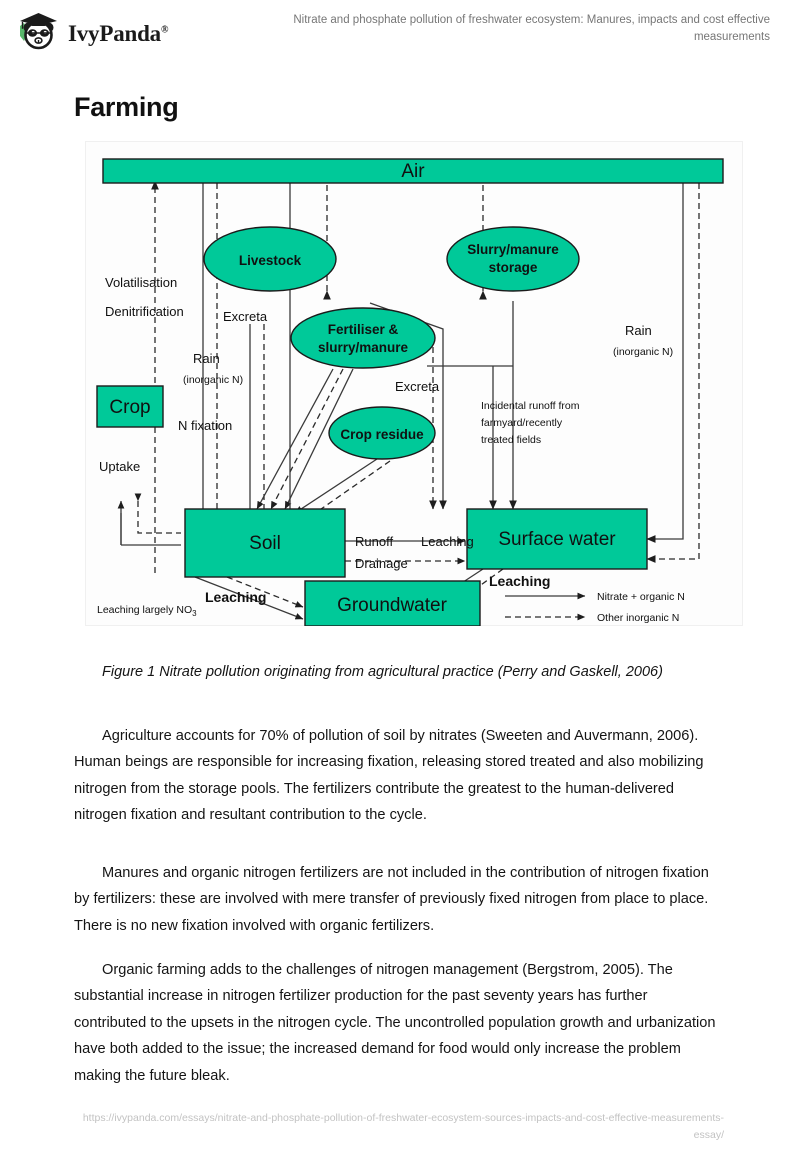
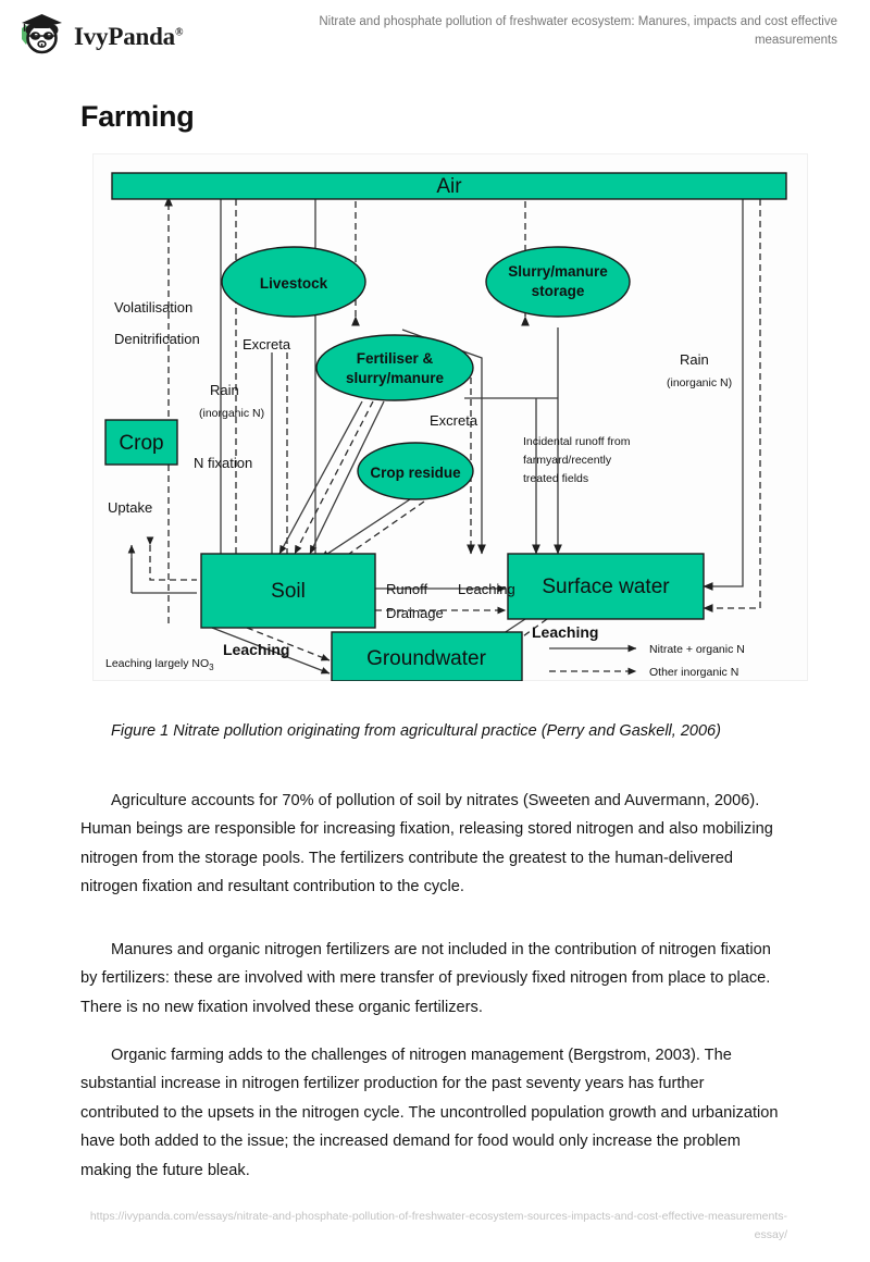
  IvyPanda®
  Nitrate and phosphate pollution of freshwater ecosystem: Manures, impacts and cost effective measurements
  Farming
  Air
  Livestock
  Slurry/manure
  storage
  Fertiliser &
  slurry/manure
  Crop residue
  Crop
  Soil
  Surface water
  Groundwater
  Volatilisation
  Denitrification
  Excreta
  Rain
  (inorganic N)
  N fixation
  Uptake
  Excreta
  Rain
  (inorganic N)
  Incidental runoff from
  farmyard/recently
  treated fields
  Runoff
  Leaching
  Drainage
  Leaching
  Leaching
  Leaching largely NO3
  Nitrate + organic N
  Other inorganic N
  Figure 1 Nitrate pollution originating from agricultural practice (Perry and Gaskell, 2006)
- Agriculture accounts for 70% of pollution of soil by nitrates (Sweeten and Auvermann, 2006). Human beings are responsible for increasing fixation, releasing stored treated and also mobilizing nitrogen from the storage pools. The fertilizers contribute the greatest to the human-delivered nitrogen fixation and resultant contribution to the cycle.
+ Agriculture accounts for 70% of pollution of soil by nitrates (Sweeten and Auvermann, 2006). Human beings are responsible for increasing fixation, releasing stored nitrogen and also mobilizing nitrogen from the storage pools. The fertilizers contribute the greatest to the human-delivered nitrogen fixation and resultant contribution to the cycle.
- Manures and organic nitrogen fertilizers are not included in the contribution of nitrogen fixation by fertilizers: these are involved with mere transfer of previously fixed nitrogen from place to place. There is no new fixation involved with organic fertilizers.
+ Manures and organic nitrogen fertilizers are not included in the contribution of nitrogen fixation by fertilizers: these are involved with mere transfer of previously fixed nitrogen from place to place. There is no new fixation involved these organic fertilizers.
- Organic farming adds to the challenges of nitrogen management (Bergstrom, 2005). The substantial increase in nitrogen fertilizer production for the past seventy years has further contributed to the upsets in the nitrogen cycle. The uncontrolled population growth and urbanization have both added to the issue; the increased demand for food would only increase the problem making the future bleak.
+ Organic farming adds to the challenges of nitrogen management (Bergstrom, 2003). The substantial increase in nitrogen fertilizer production for the past seventy years has further contributed to the upsets in the nitrogen cycle. The uncontrolled population growth and urbanization have both added to the issue; the increased demand for food would only increase the problem making the future bleak.
  https://ivypanda.com/essays/nitrate-and-phosphate-pollution-of-freshwater-ecosystem-sources-impacts-and-cost-effective-measurements-essay/
